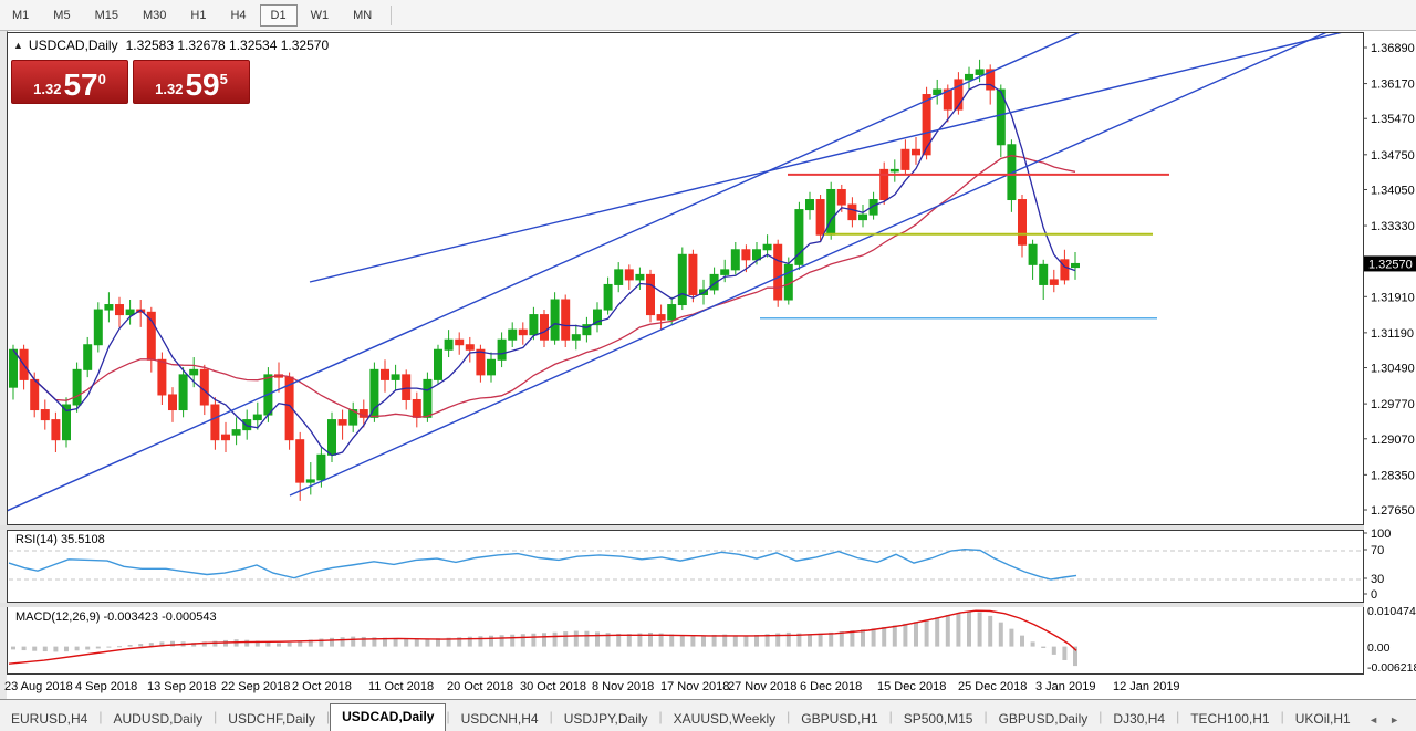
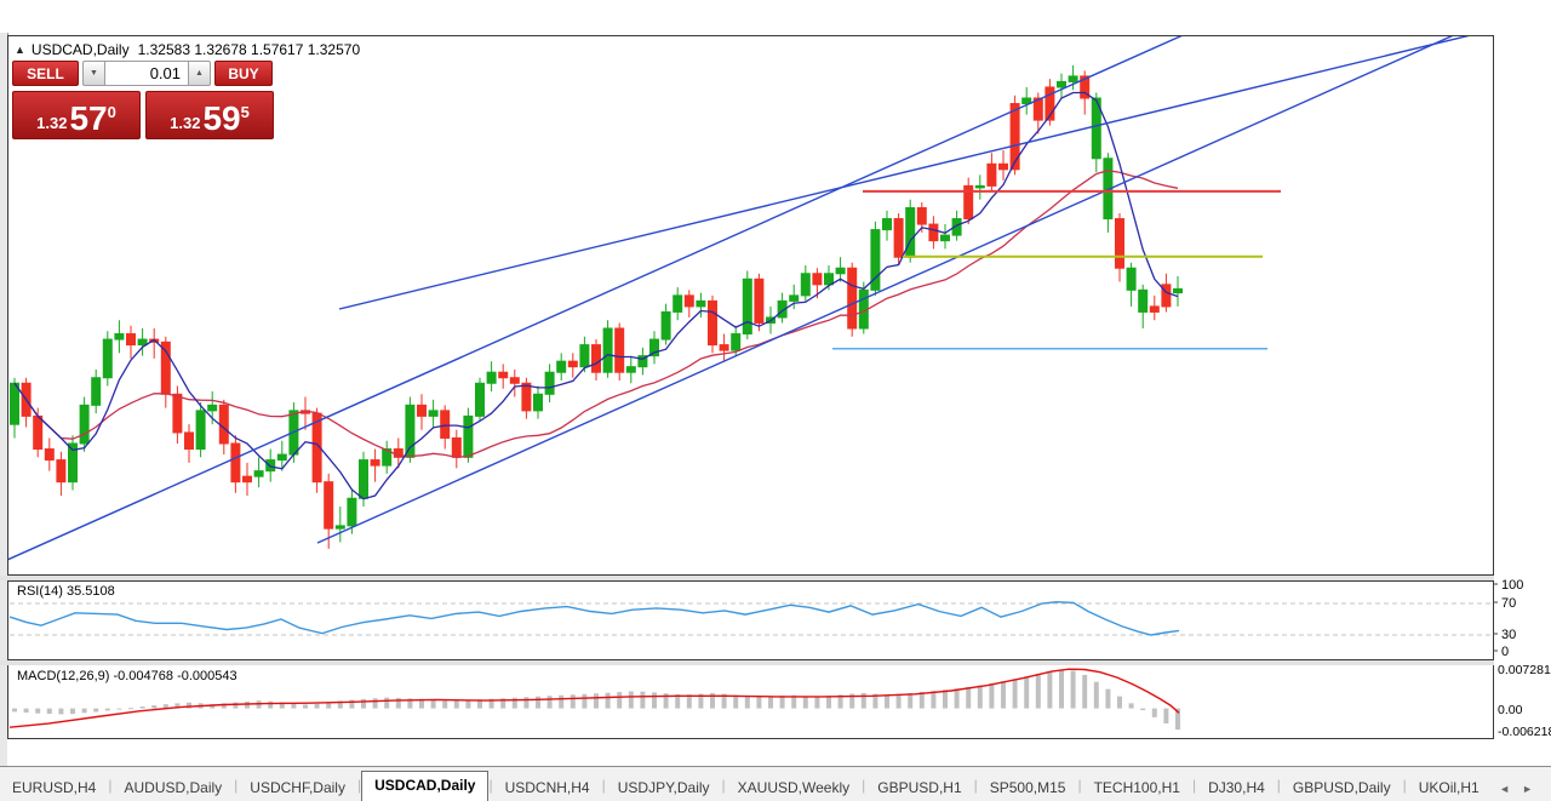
- M1
- M5
- M15
- M30
- H1
- H4
- D1
- W1
- MN
- 1.36890
- 1.36170
- 1.35470
- 1.34750
- 1.34050
- 1.33330
- 1.31910
- 1.31190
- 1.30490
- 1.29770
- 1.29070
- 1.28350
- 1.27650
- 1.32570
  100
  70
  30
  0
- 0.010474
+ 0.007281
  0.00
  -0.00621
  RSI(14) 35.5108
- MACD(12,26,9) -0.003423 -0.000543
+ MACD(12,26,9) -0.004768 -0.000543
- 23 Aug 2018
- 4 Sep 2018
- 13 Sep 2018
- 22 Sep 2018
- 2 Oct 2018
- 11 Oct 2018
- 20 Oct 2018
- 30 Oct 2018
- 8 Nov 2018
- 17 Nov 2018
- 27 Nov 2018
- 6 Dec 2018
- 15 Dec 2018
- 25 Dec 2018
- 3 Jan 2019
- 12 Jan 2019
  ▲
  USDCAD,Daily
- 1.32583 1.32678 1.32534 1.32570
+ 1.32583 1.32678 1.57617 1.32570
+ SELL
+ 0.01
+ BUY
  1.32
  57
  0
  1.32
  59
  5
  EURUSD,H4
  |
  AUDUSD,Daily
  |
  USDCHF,Daily
  |
  USDCAD,Daily
  |
  USDCNH,H4
  |
  USDJPY,Daily
  |
  XAUUSD,Weekly
  |
  GBPUSD,H1
  |
  SP500,M15
  |
- GBPUSD,Daily
+ TECH100,H1
  |
  DJ30,H4
  |
- TECH100,H1
+ GBPUSD,Daily
  |
  UKOil,H1
  ◄
  ►
